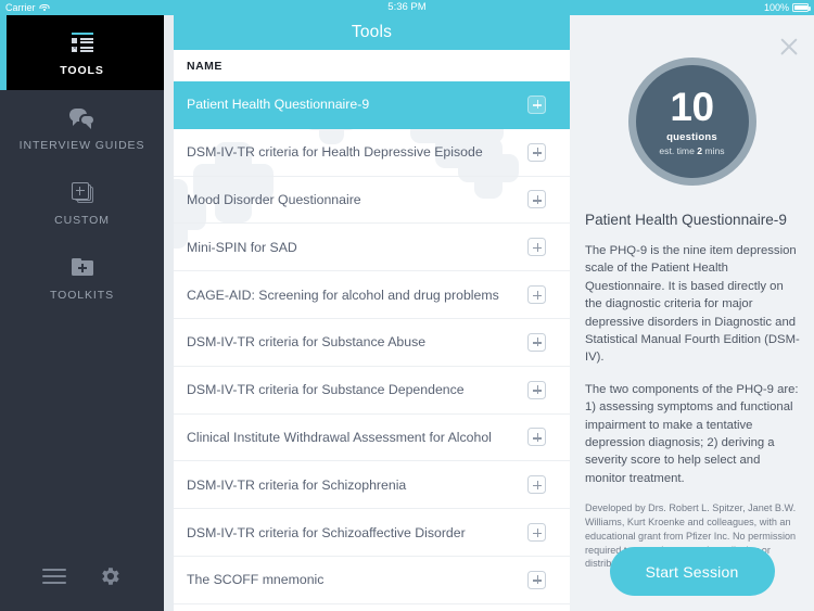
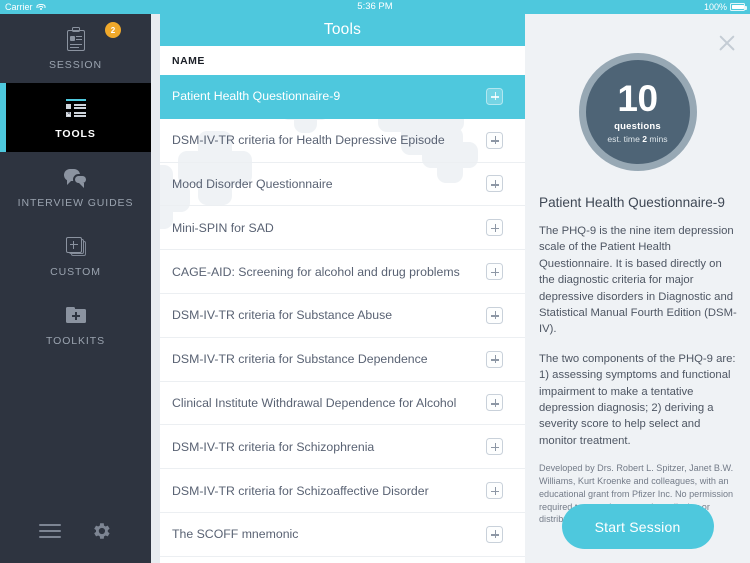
  Carrier
  5:36 PM
  100%
+ 2
+ SESSION
  TOOLS
  INTERVIEW GUIDES
  CUSTOM
  TOOLKITS
  Tools
  NAME
  Patient Health Questionnaire-9
  DSM-IV-TR criteria for Health Depressive Episode
  Mood Disorder Questionnaire
  Mini-SPIN for SAD
  CAGE-AID: Screening for alcohol and drug problems
  DSM-IV-TR criteria for Substance Abuse
  DSM-IV-TR criteria for Substance Dependence
- Clinical Institute Withdrawal Assessment for Alcohol
+ Clinical Institute Withdrawal Dependence for Alcohol
  DSM-IV-TR criteria for Schizophrenia
  DSM-IV-TR criteria for Schizoaffective Disorder
  The SCOFF mnemonic
  10
  questions
  est. time 2 mins
  Patient Health Questionnaire-9
  The PHQ-9 is the nine item depression scale of the Patient Health Questionnaire. It is based directly on the diagnostic criteria for major depressive disorders in Diagnostic and Statistical Manual Fourth Edition (DSM-IV).
  The two components of the PHQ-9 are: 1) assessing symptoms and functional impairment to make a tentative depression diagnosis; 2) deriving a severity score to help select and monitor treatment.
  Developed by Drs. Robert L. Spitzer, Janet B.W. Williams, Kurt Kroenke and colleagues, with an educational grant from Pfizer Inc. No permission required or distrib
  Start Session
